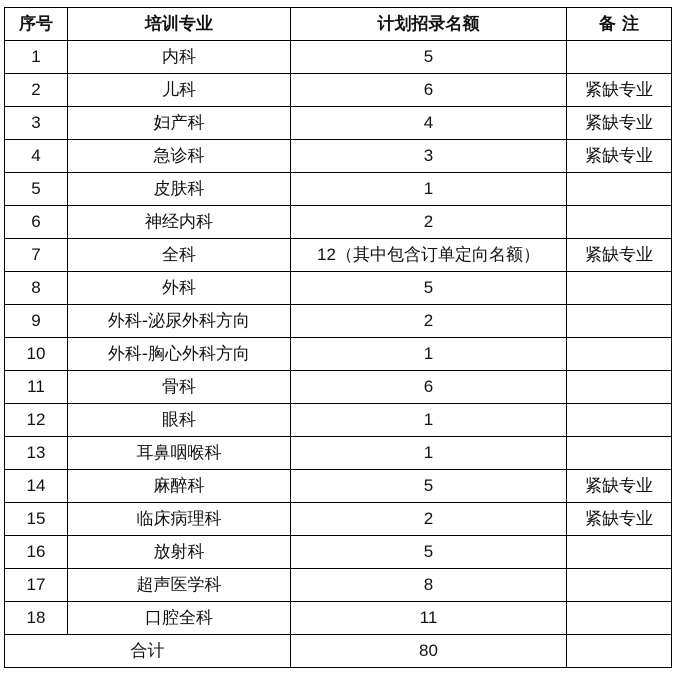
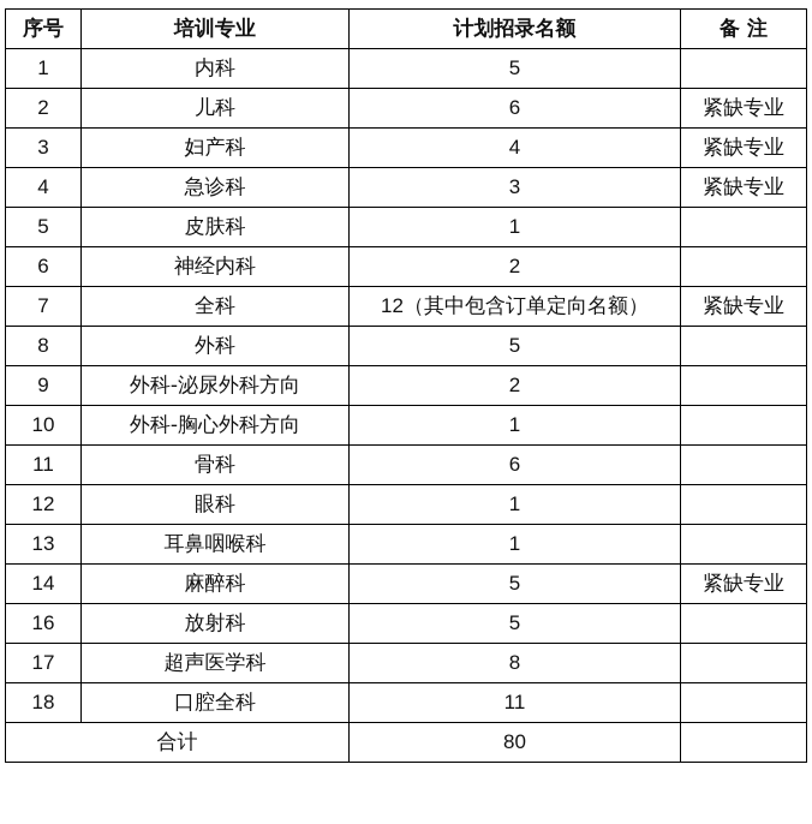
  序号	培训专业	计划招录名额	备 注
  1	内科	5
  2	儿科	6	紧缺专业
  3	妇产科	4	紧缺专业
  4	急诊科	3	紧缺专业
  5	皮肤科	1
  6	神经内科	2
  7	全科	12（其中包含订单定向名额）	紧缺专业
  8	外科	5
  9	外科-泌尿外科方向	2
  10	外科-胸心外科方向	1
  11	骨科	6
  12	眼科	1
  13	耳鼻咽喉科	1
  14	麻醉科	5	紧缺专业
- 15	临床病理科	2	紧缺专业
  16	放射科	5
  17	超声医学科	8
  18	口腔全科	11
  合计	80
